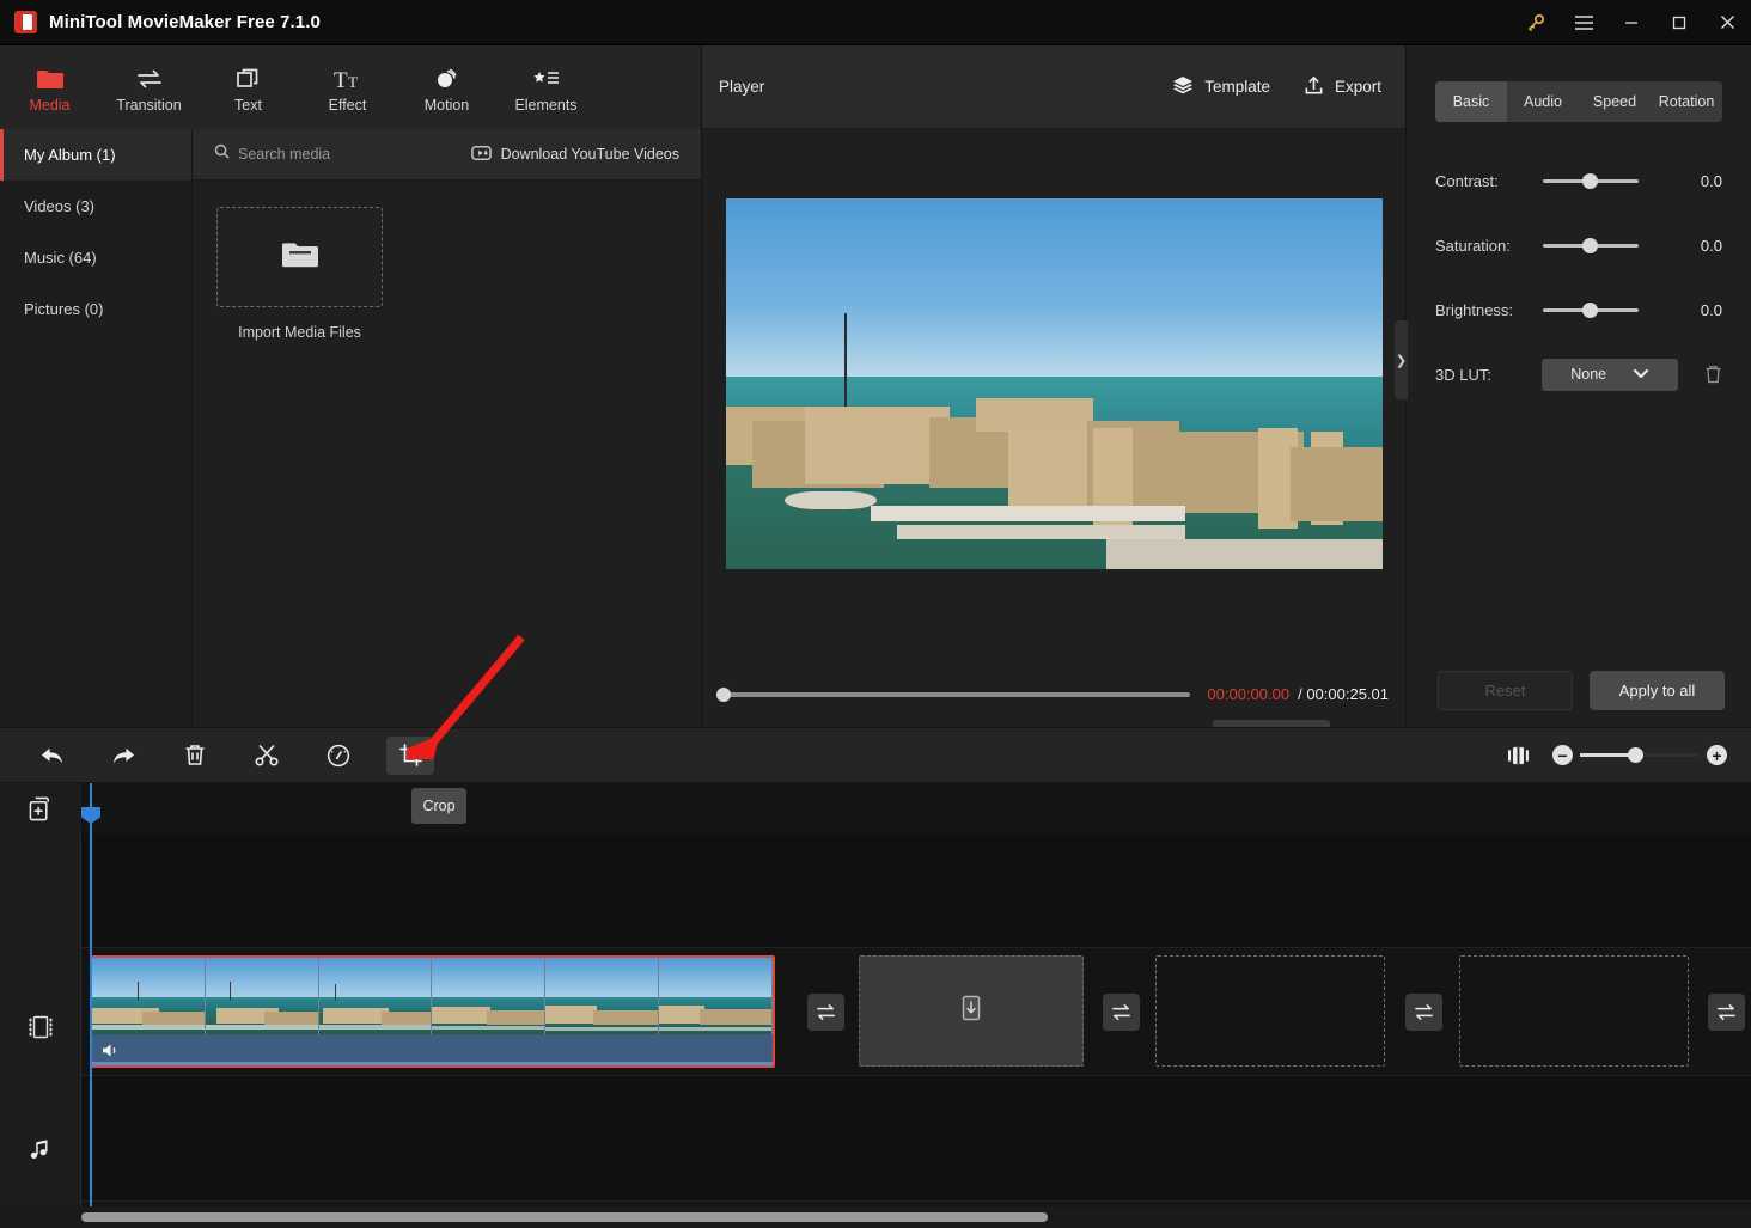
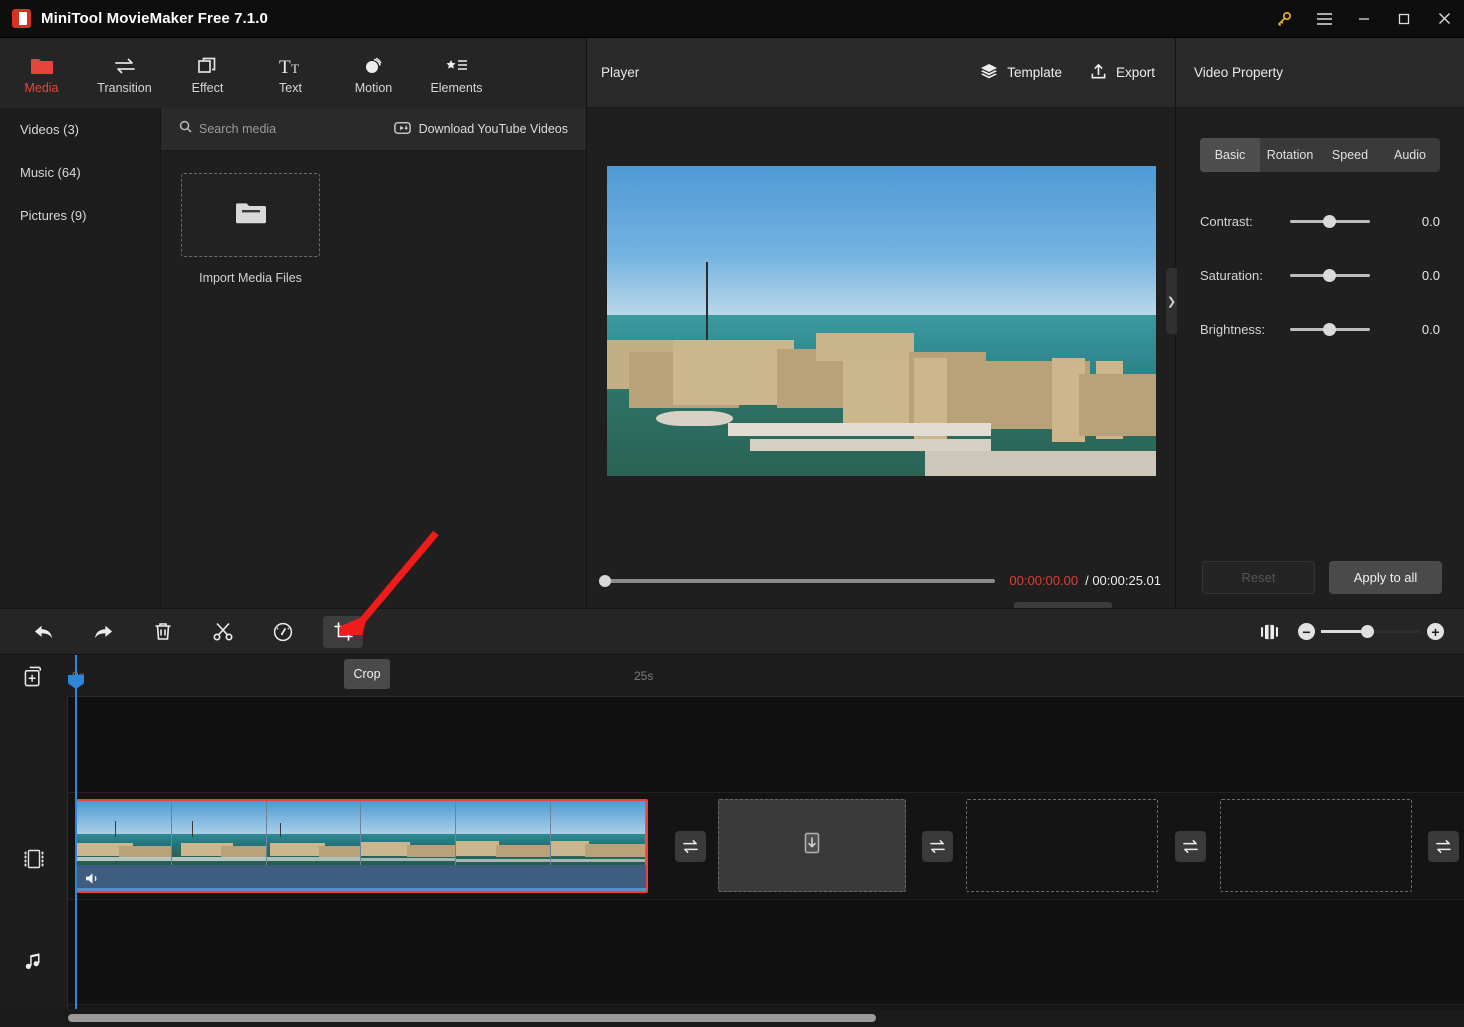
  MiniTool MovieMaker Free 7.1.0
  Media
  Transition
- Text
+ Effect
  T
  T
- Effect
+ Text
  Motion
  Elements
- My Album (1)
  Videos (3)
  Music (64)
- Pictures (0)
+ Pictures (9)
  Search media
  Download YouTube Videos
  Import Media Files
  Player
  Template
  Export
  00:00:00.00
  / 00:00:25.01
  ❯
+ Video Property
  Basic
- Audio
+ Rotation
  Speed
- Rotation
+ Audio
  Contrast:
  0.0
  Saturation:
  0.0
  Brightness:
  0.0
- 3D LUT:
- None
  Reset
  Apply to all
  −
  +
+ 25s
  Crop
